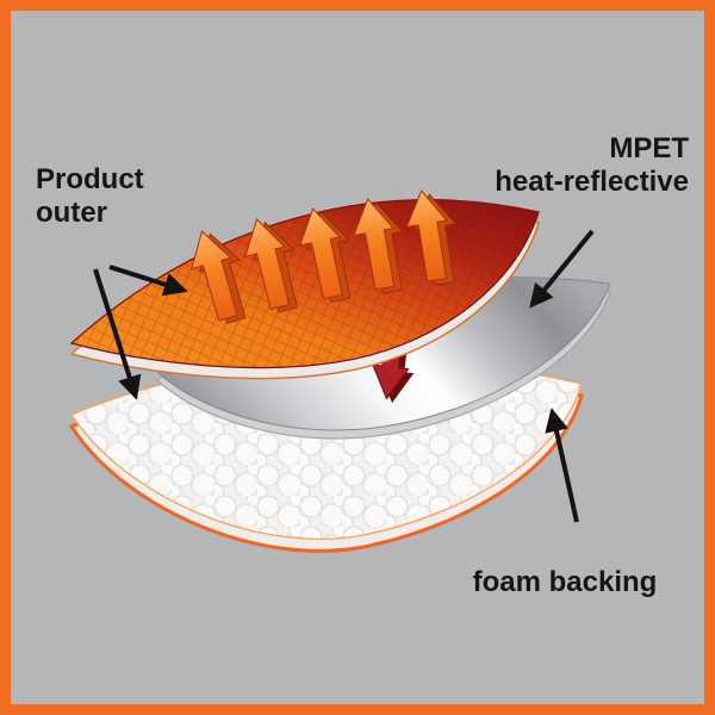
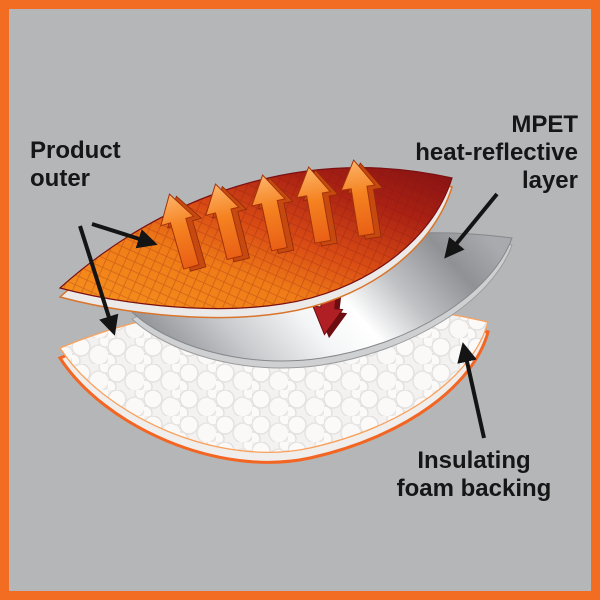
  Product
  outer
  MPET
  heat-reflective
+ layer
+ Insulating
  foam backing
